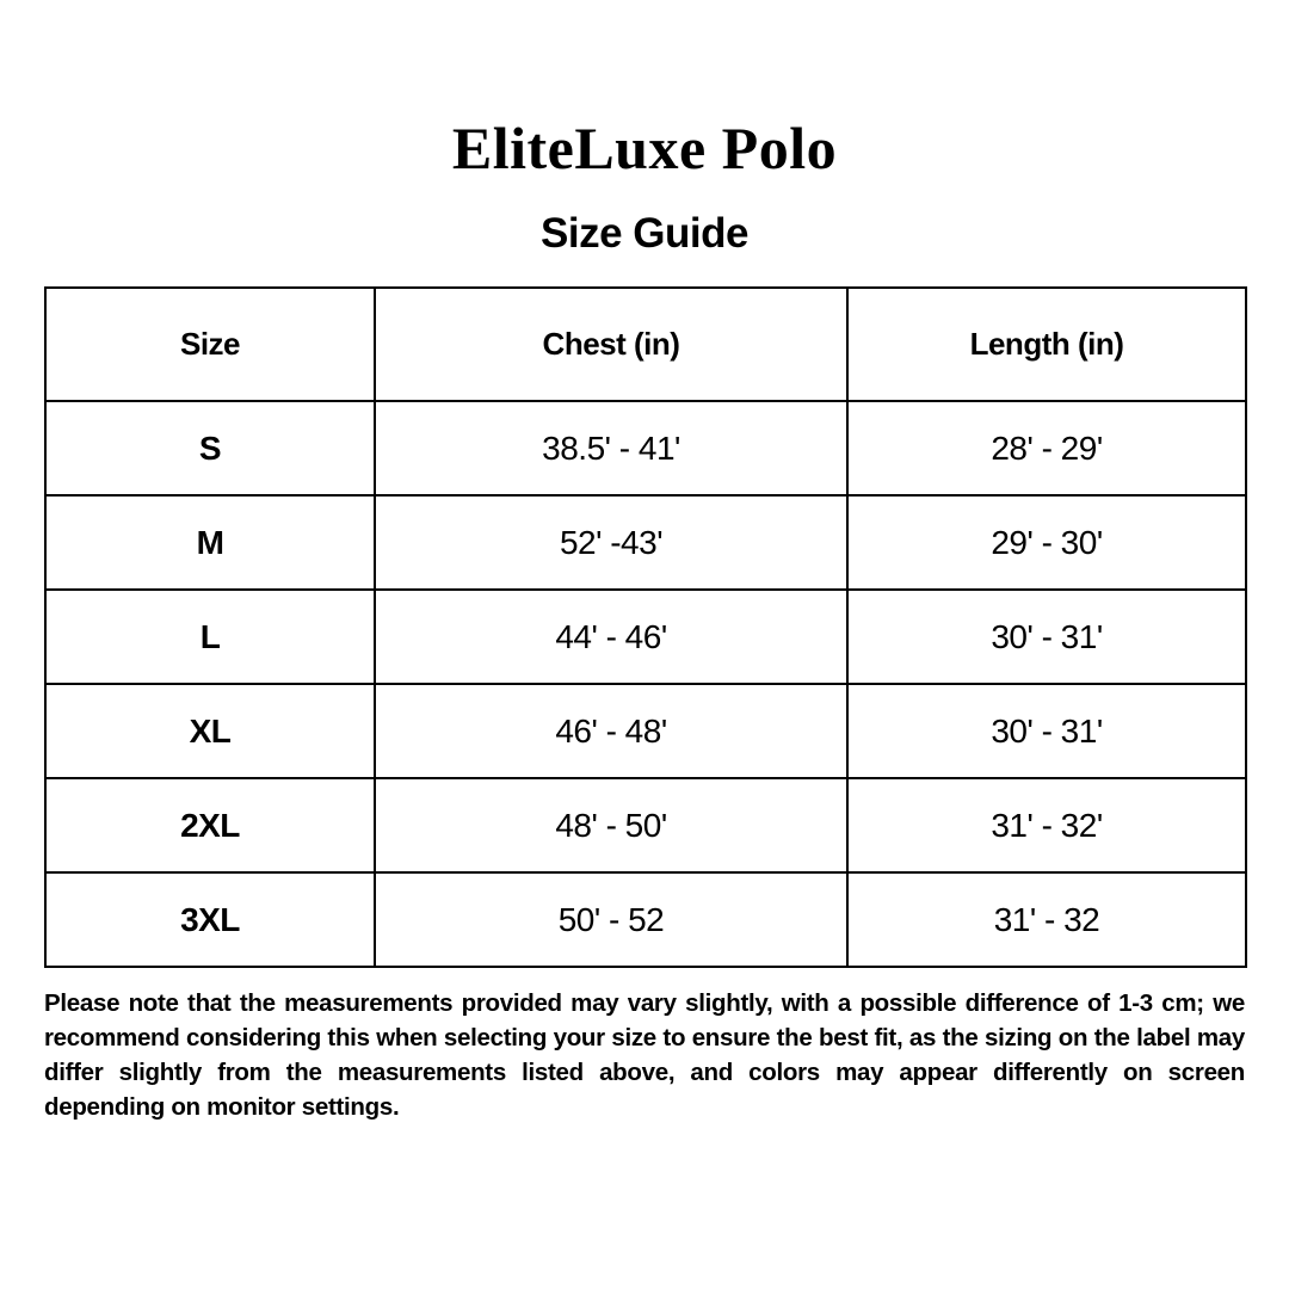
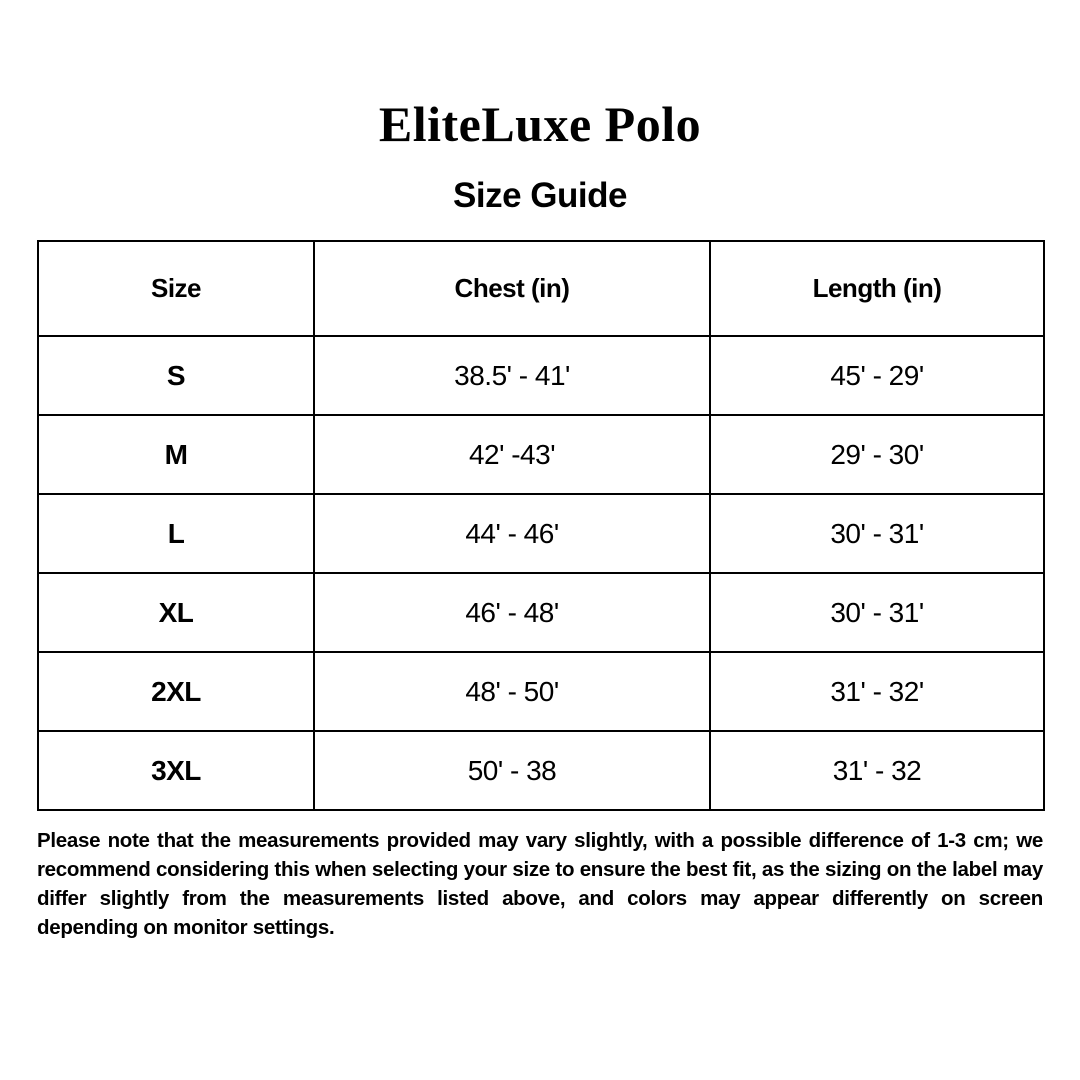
  EliteLuxe Polo
  Size Guide
  Size	Chest (in)	Length (in)
- S	38.5' - 41'	28' - 29'
+ S	38.5' - 41'	45' - 29'
- M	52' -43'	29' - 30'
+ M	42' -43'	29' - 30'
  L	44' - 46'	30' - 31'
  XL	46' - 48'	30' - 31'
  2XL	48' - 50'	31' - 32'
- 3XL	50' - 52	31' - 32
+ 3XL	50' - 38	31' - 32
  Please note that the measurements provided may vary slightly, with a possible difference of 1-3 cm; we recommend considering this when selecting your size to ensure the best fit, as the sizing on the label may differ slightly from the measurements listed above, and colors may appear differently on screen depending on monitor settings.
